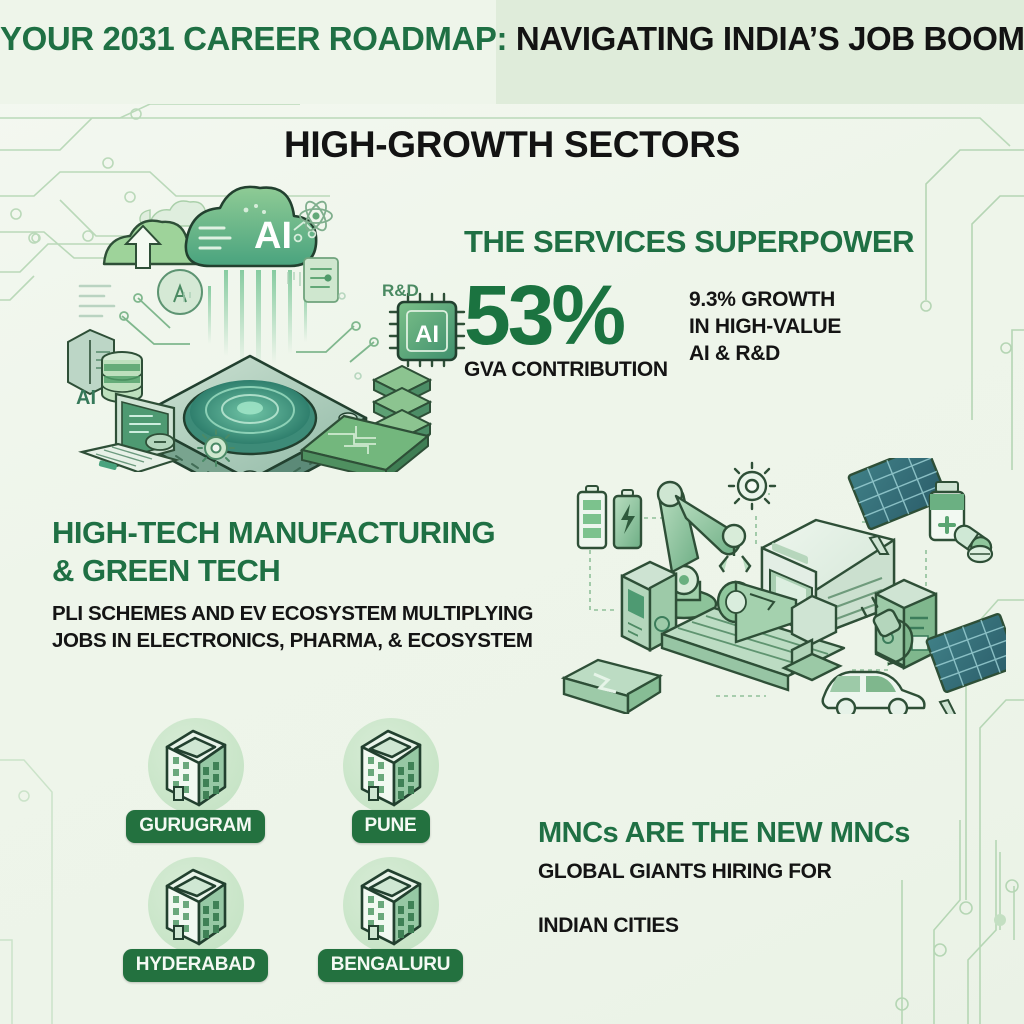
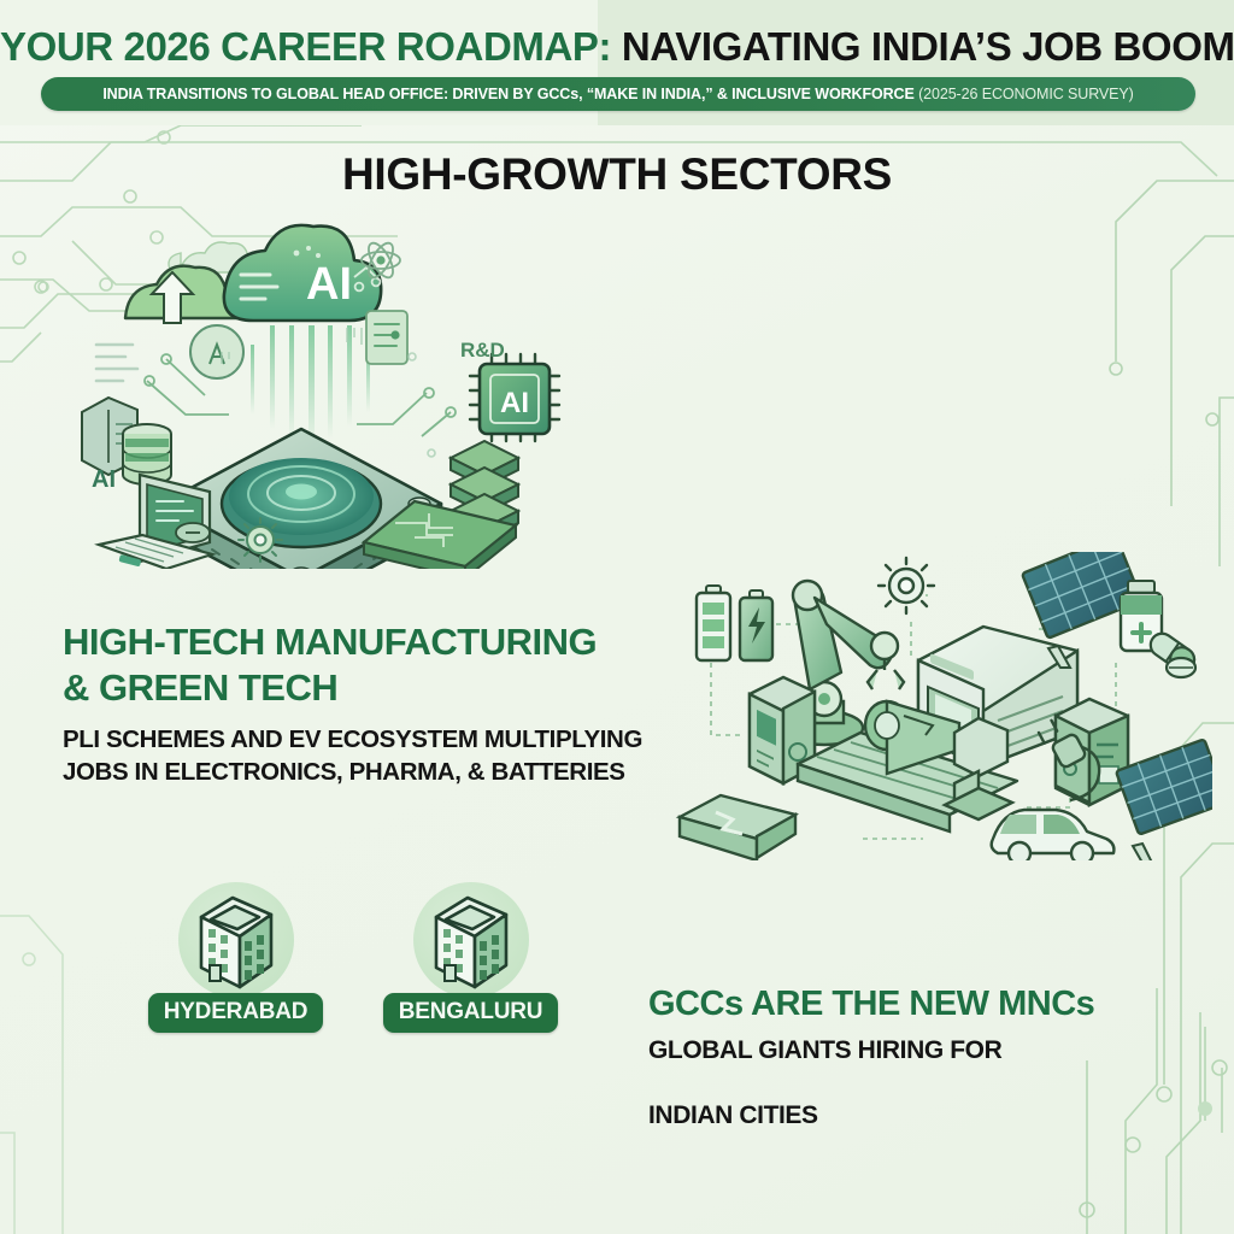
- YOUR 2031 CAREER ROADMAP: NAVIGATING INDIA’S JOB BOOM
+ YOUR 2026 CAREER ROADMAP: NAVIGATING INDIA’S JOB BOOM
+ INDIA TRANSITIONS TO GLOBAL HEAD OFFICE: DRIVEN BY GCCs, “MAKE IN INDIA,” & INCLUSIVE WORKFORCE (2025-26 ECONOMIC SURVEY)
  HIGH-GROWTH SECTORS
  AI
  AI
  R&D
  AI
- THE SERVICES SUPERPOWER
- 53%
- GVA CONTRIBUTION
- 9.3% GROWTH
- IN HIGH-VALUE
- AI & R&D
  HIGH-TECH MANUFACTURING
  & GREEN TECH
  PLI SCHEMES AND EV ECOSYSTEM MULTIPLYING
- JOBS IN ELECTRONICS, PHARMA, & ECOSYSTEM
+ JOBS IN ELECTRONICS, PHARMA, & BATTERIES
- GURUGRAM
- PUNE
  HYDERABAD
  BENGALURU
- MNCs ARE THE NEW MNCs
+ GCCs ARE THE NEW MNCs
  GLOBAL GIANTS HIRING FOR
  INDIAN CITIES
